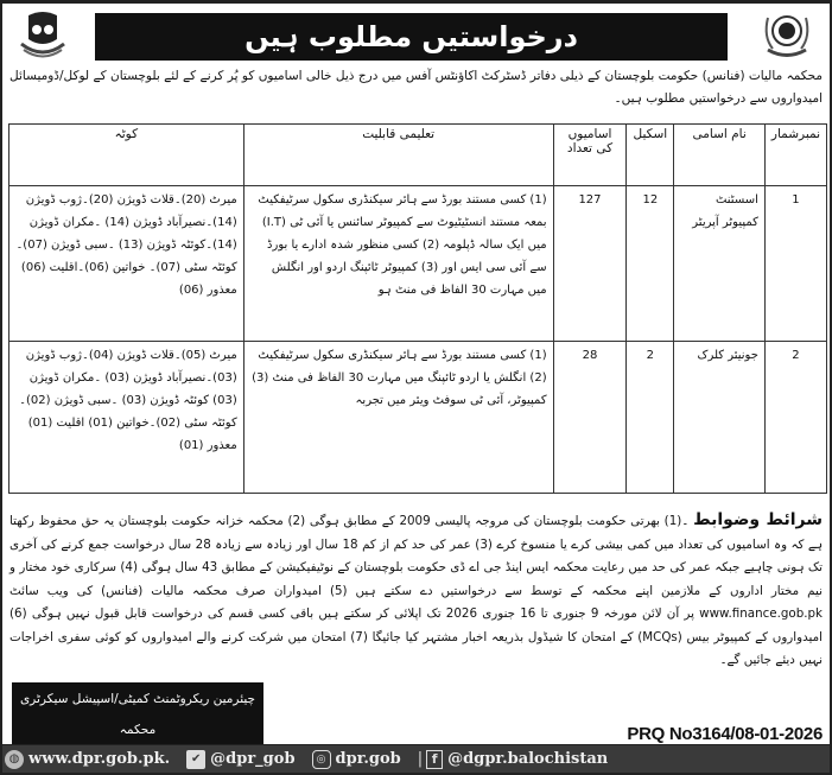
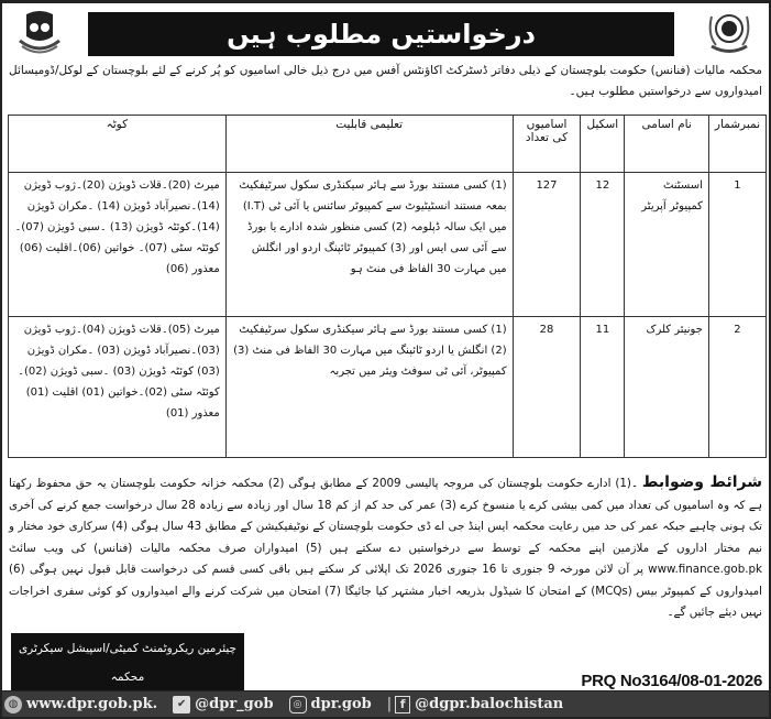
  درخواستیں مطلوب ہیں
  محکمہ مالیات (فنانس) حکومت بلوچستان کے ذیلی دفاتر ڈسٹرکٹ اکاؤنٹس آفس میں درج ذیل خالی اسامیوں کو پُر کرنے کے لئے بلوچستان کے لوکل/ڈومیسائل امیدواروں سے درخواستیں مطلوب ہیں۔
  نمبرشمار	نام اسامی	اسکیل	اسامیوں کی تعداد	تعلیمی قابلیت	کوٹہ
  1	اسسٹنٹ کمپیوٹر آپریٹر	12	127	(1) کسی مستند بورڈ سے ہائر سیکنڈری سکول سرٹیفکیٹ بمعہ مستند انسٹیٹیوٹ سے کمپیوٹر سائنس یا آئی ٹی (I.T) میں ایک سالہ ڈپلومہ (2) کسی منظور شدہ ادارے یا بورڈ سے آئی سی ایس اور (3) کمپیوٹر ٹائپنگ اردو اور انگلش میں مہارت 30 الفاظ فی منٹ ہو	میرٹ (20)۔قلات ڈویژن (20)۔ژوب ڈویژن (14)۔نصیرآباد ڈویژن (14) ۔مکران ڈویژن (14)۔کوئٹہ ڈویژن (13) ۔سبی ڈویژن (07)۔کوئٹہ سٹی (07)۔ خواتین (06)۔اقلیت (06) معذور (06)
- 2	جونیئر کلرک	2	28	(1) کسی مستند بورڈ سے ہائر سیکنڈری سکول سرٹیفکیٹ (2) انگلش یا اردو ٹائپنگ میں مہارت 30 الفاظ فی منٹ (3) کمپیوٹر، آئی ٹی سوفٹ ویئر میں تجربہ	میرٹ (05)۔قلات ڈویژن (04)۔ژوب ڈویژن (03)۔نصیرآباد ڈویژن (03) ۔مکران ڈویژن (03) کوئٹہ ڈویژن (03) ۔سبی ڈویژن (02)۔کوئٹہ سٹی (02)۔خواتین (01) اقلیت (01) معذور (01)
+ 2	جونیئر کلرک	11	28	(1) کسی مستند بورڈ سے ہائر سیکنڈری سکول سرٹیفکیٹ (2) انگلش یا اردو ٹائپنگ میں مہارت 30 الفاظ فی منٹ (3) کمپیوٹر، آئی ٹی سوفٹ ویئر میں تجربہ	میرٹ (05)۔قلات ڈویژن (04)۔ژوب ڈویژن (03)۔نصیرآباد ڈویژن (03) ۔مکران ڈویژن (03) کوئٹہ ڈویژن (03) ۔سبی ڈویژن (02)۔کوئٹہ سٹی (02)۔خواتین (01) اقلیت (01) معذور (01)
- شرائط وضوابط ۔(1) بھرتی حکومت بلوچستان کی مروجہ پالیسی 2009 کے مطابق ہوگی (2) محکمہ خزانہ حکومت بلوچستان یہ حق محفوظ رکھتا ہے کہ وہ اسامیوں کی تعداد میں کمی بیشی کرے یا منسوخ کرے (3) عمر کی حد کم از کم 18 سال اور زیادہ سے زیادہ 28 سال درخواست جمع کرنے کی آخری تک ہونی چاہیے جبکہ عمر کی حد میں رعایت محکمہ ایس اینڈ جی اے ڈی حکومت بلوچستان کے نوٹیفیکیشن کے مطابق 43 سال ہوگی (4) سرکاری خود مختار و نیم مختار اداروں کے ملازمین اپنے محکمہ کے توسط سے درخواستیں دے سکتے ہیں (5) امیدواران صرف محکمہ مالیات (فنانس) کی ویب سائٹ www.finance.gob.pk پر آن لائن مورخہ 9 جنوری تا 16 جنوری 2026 تک اپلائی کر سکتے ہیں باقی کسی قسم کی درخواست قابل قبول نہیں ہوگی (6) امیدواروں کے کمپیوٹر بیس (MCQs) کے امتحان کا شیڈول بذریعہ اخبار مشتہر کیا جائیگا (7) امتحان میں شرکت کرنے والے امیدواروں کو کوئی سفری اخراجات نہیں دیئے جائیں گے۔
+ شرائط وضوابط ۔(1) ادارے حکومت بلوچستان کی مروجہ پالیسی 2009 کے مطابق ہوگی (2) محکمہ خزانہ حکومت بلوچستان یہ حق محفوظ رکھتا ہے کہ وہ اسامیوں کی تعداد میں کمی بیشی کرے یا منسوخ کرے (3) عمر کی حد کم از کم 18 سال اور زیادہ سے زیادہ 28 سال درخواست جمع کرنے کی آخری تک ہونی چاہیے جبکہ عمر کی حد میں رعایت محکمہ ایس اینڈ جی اے ڈی حکومت بلوچستان کے نوٹیفیکیشن کے مطابق 43 سال ہوگی (4) سرکاری خود مختار و نیم مختار اداروں کے ملازمین اپنے محکمہ کے توسط سے درخواستیں دے سکتے ہیں (5) امیدواران صرف محکمہ مالیات (فنانس) کی ویب سائٹ www.finance.gob.pk پر آن لائن مورخہ 9 جنوری تا 16 جنوری 2026 تک اپلائی کر سکتے ہیں باقی کسی قسم کی درخواست قابل قبول نہیں ہوگی (6) امیدواروں کے کمپیوٹر بیس (MCQs) کے امتحان کا شیڈول بذریعہ اخبار مشتہر کیا جائیگا (7) امتحان میں شرکت کرنے والے امیدواروں کو کوئی سفری اخراجات نہیں دیئے جائیں گے۔
  چیئرمین ریکروٹمنٹ کمیٹی/اسپیشل سیکرٹری محکمہ
  PRQ No3164/08-01-2026
  ◍
  www.dpr.gob.pk.
  ✔
  @dpr_gob
  ◎
  dpr.gob
  |
  f
  @dgpr.balochistan
